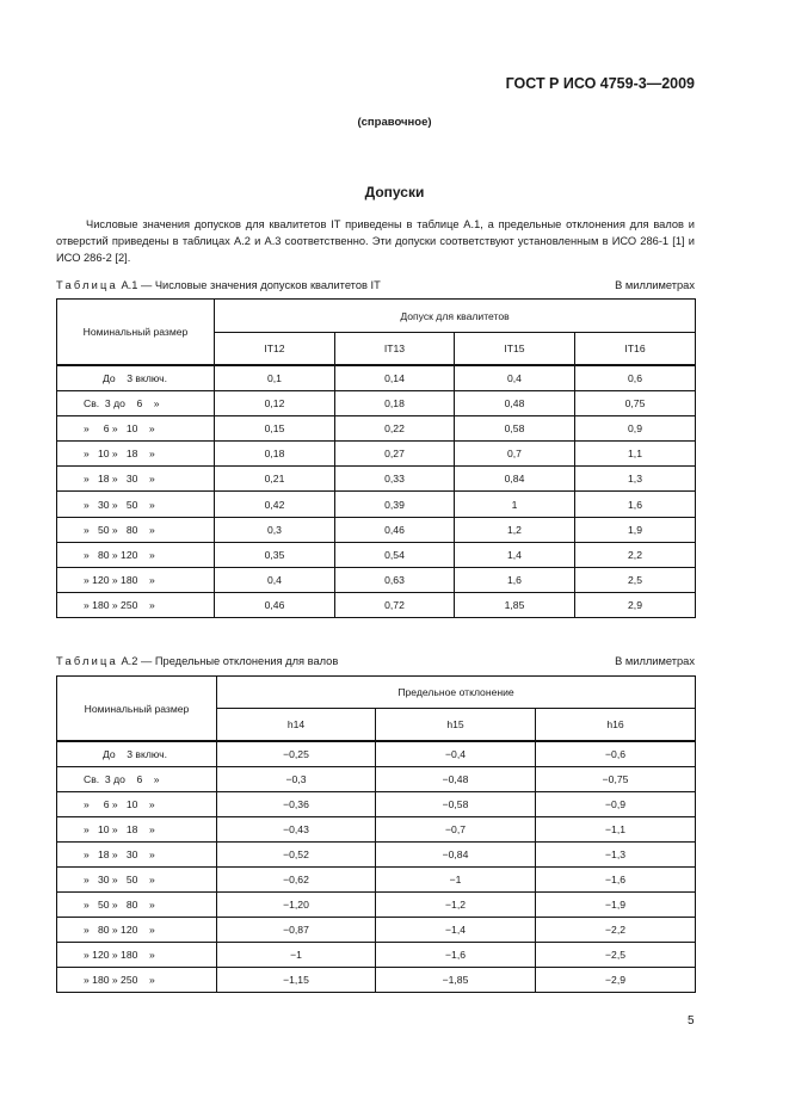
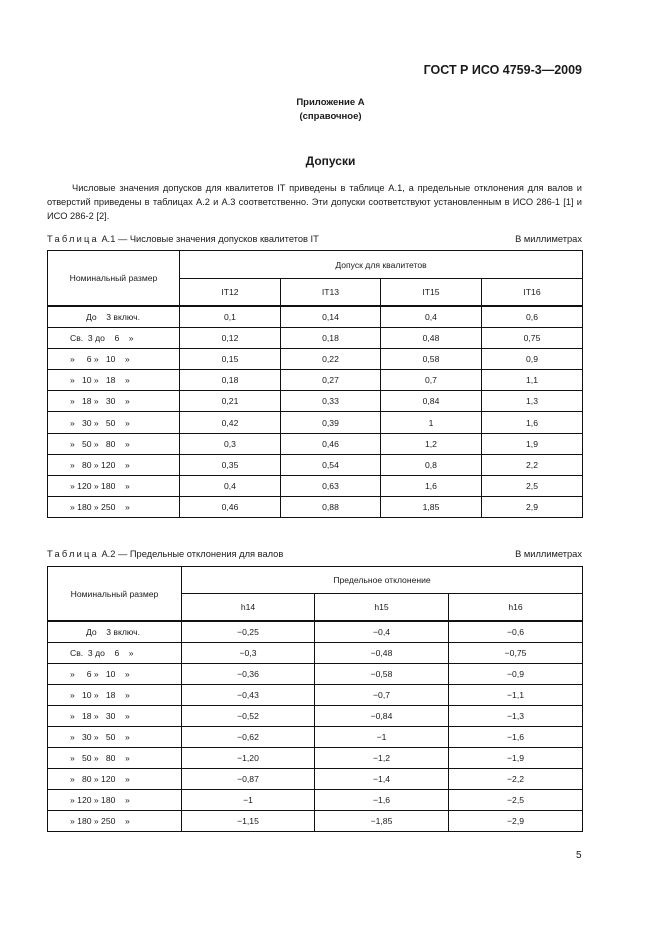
  ГОСТ Р ИСО 4759-3—2009
+ Приложение А
  (справочное)
  Допуски
  Числовые значения допусков для квалитетов IT приведены в таблице А.1, а предельные отклонения для валов и отверстий приведены в таблицах А.2 и А.3 соответственно. Эти допуски соответствуют установленным в ИСО 286-1 [1] и ИСО 286-2 [2].
  Таблица А.1 — Числовые значения допусков квалитетов IT
  В миллиметрах
  Номинальный размер	Допуск для квалитетов
  IT12	IT13	IT15	IT16
  До 3 включ.	0,1	0,14	0,4	0,6
  Св. 3 до 6 »	0,12	0,18	0,48	0,75
  » 6 » 10 »	0,15	0,22	0,58	0,9
  » 10 » 18 »	0,18	0,27	0,7	1,1
  » 18 » 30 »	0,21	0,33	0,84	1,3
  » 30 » 50 »	0,42	0,39	1	1,6
  » 50 » 80 »	0,3	0,46	1,2	1,9
- » 80 » 120 »	0,35	0,54	1,4	2,2
+ » 80 » 120 »	0,35	0,54	0,8	2,2
  » 120 » 180 »	0,4	0,63	1,6	2,5
- » 180 » 250 »	0,46	0,72	1,85	2,9
+ » 180 » 250 »	0,46	0,88	1,85	2,9
  Таблица А.2 — Предельные отклонения для валов
  В миллиметрах
  Номинальный размер	Предельное отклонение
  h14	h15	h16
  До 3 включ.	−0,25	−0,4	−0,6
  Св. 3 до 6 »	−0,3	−0,48	−0,75
  » 6 » 10 »	−0,36	−0,58	−0,9
  » 10 » 18 »	−0,43	−0,7	−1,1
  » 18 » 30 »	−0,52	−0,84	−1,3
  » 30 » 50 »	−0,62	−1	−1,6
  » 50 » 80 »	−1,20	−1,2	−1,9
  » 80 » 120 »	−0,87	−1,4	−2,2
  » 120 » 180 »	−1	−1,6	−2,5
  » 180 » 250 »	−1,15	−1,85	−2,9
  5
